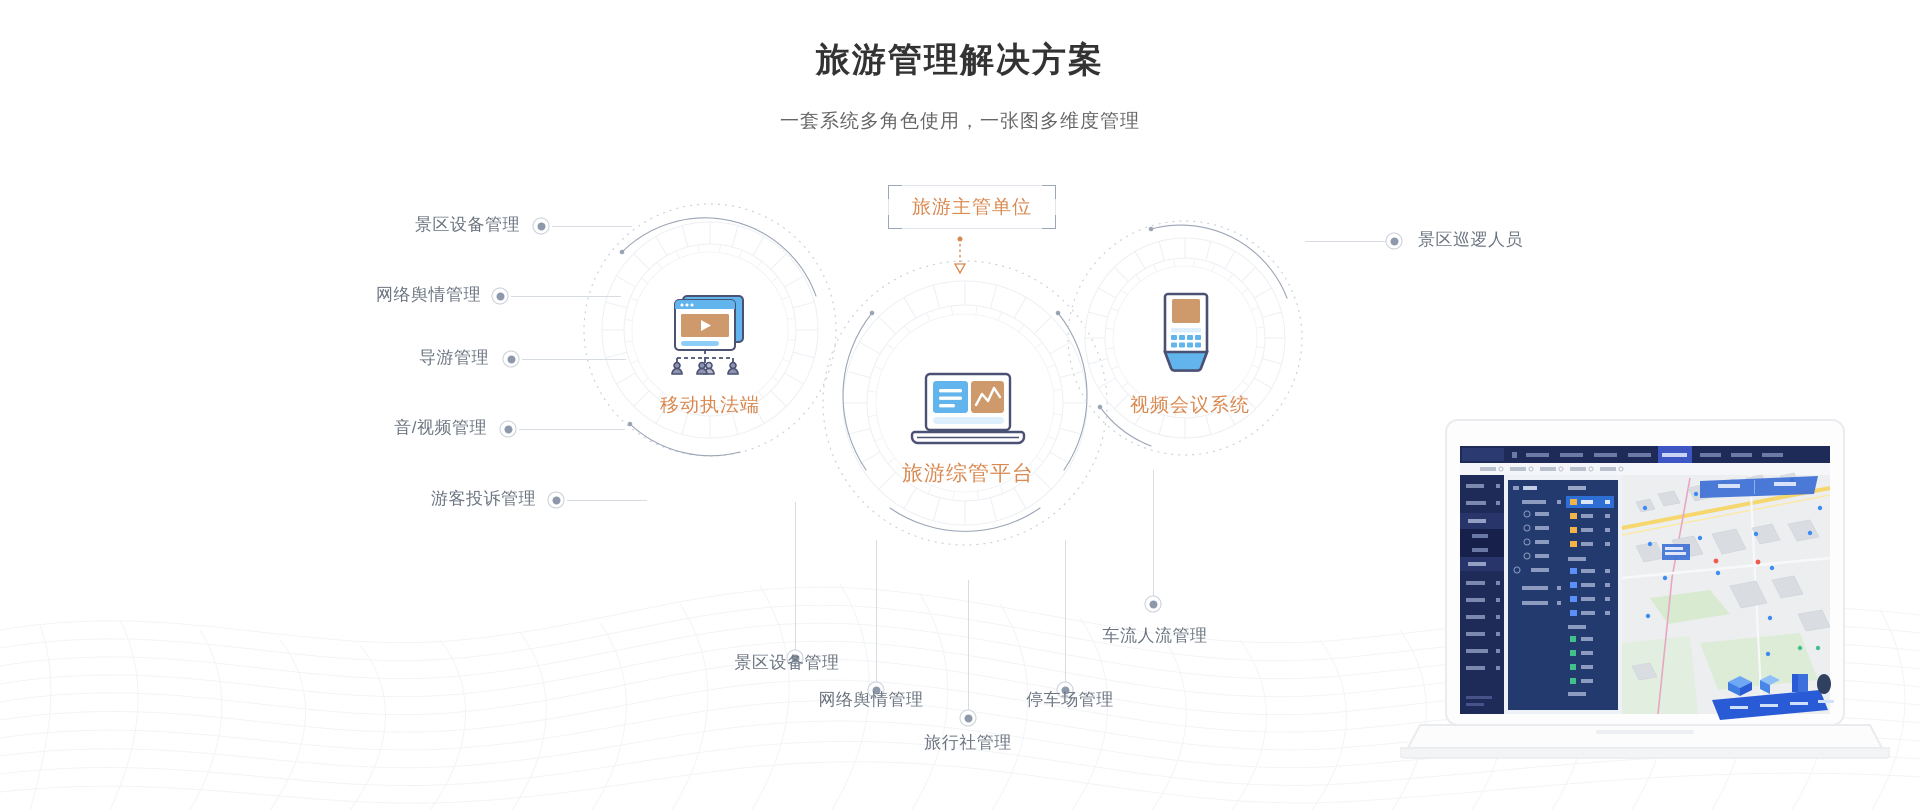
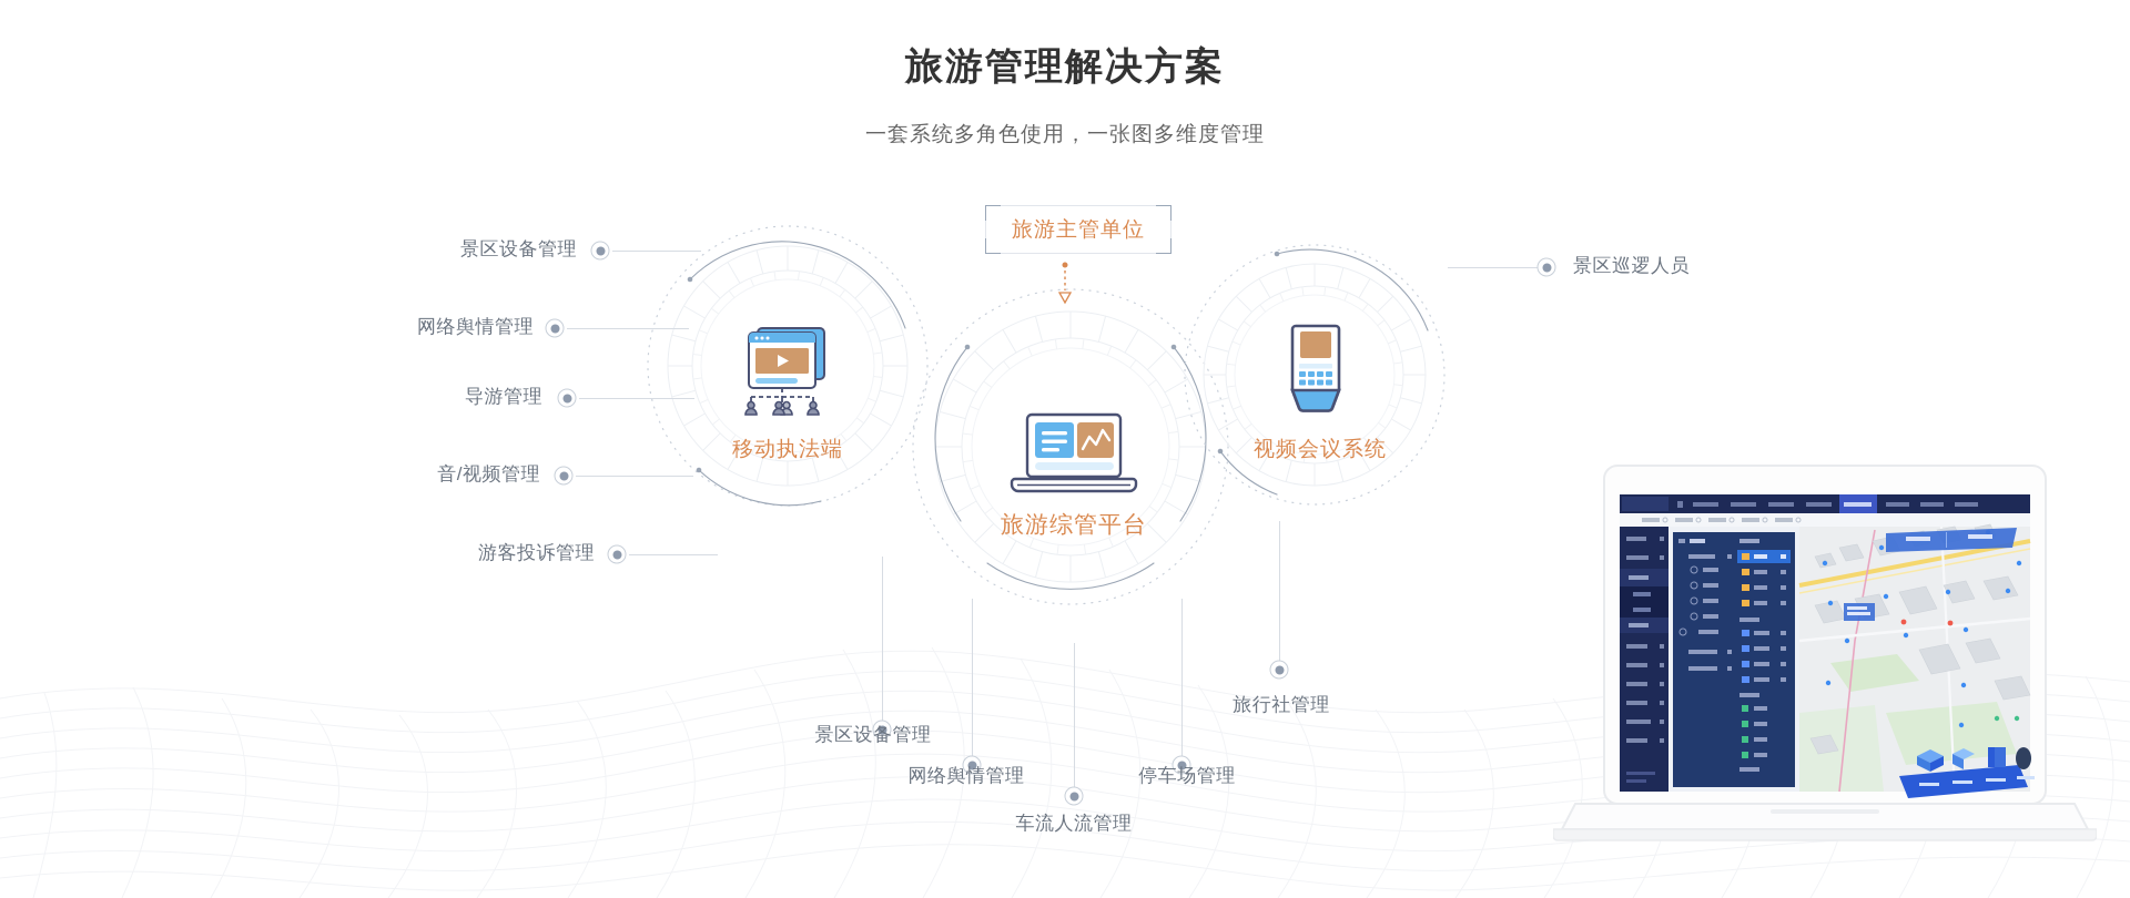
  旅游管理解决方案
  一套系统多角色使用，一张图多维度管理
  旅游主管单位
  移动执法端
  旅游综管平台
  视频会议系统
  景区设备管理
  网络舆情管理
  导游管理
  音/视频管理
  游客投诉管理
  景区巡逻人员
  景区设备管理
  网络舆情管理
- 旅行社管理
+ 车流人流管理
  停车场管理
- 车流人流管理
+ 旅行社管理
